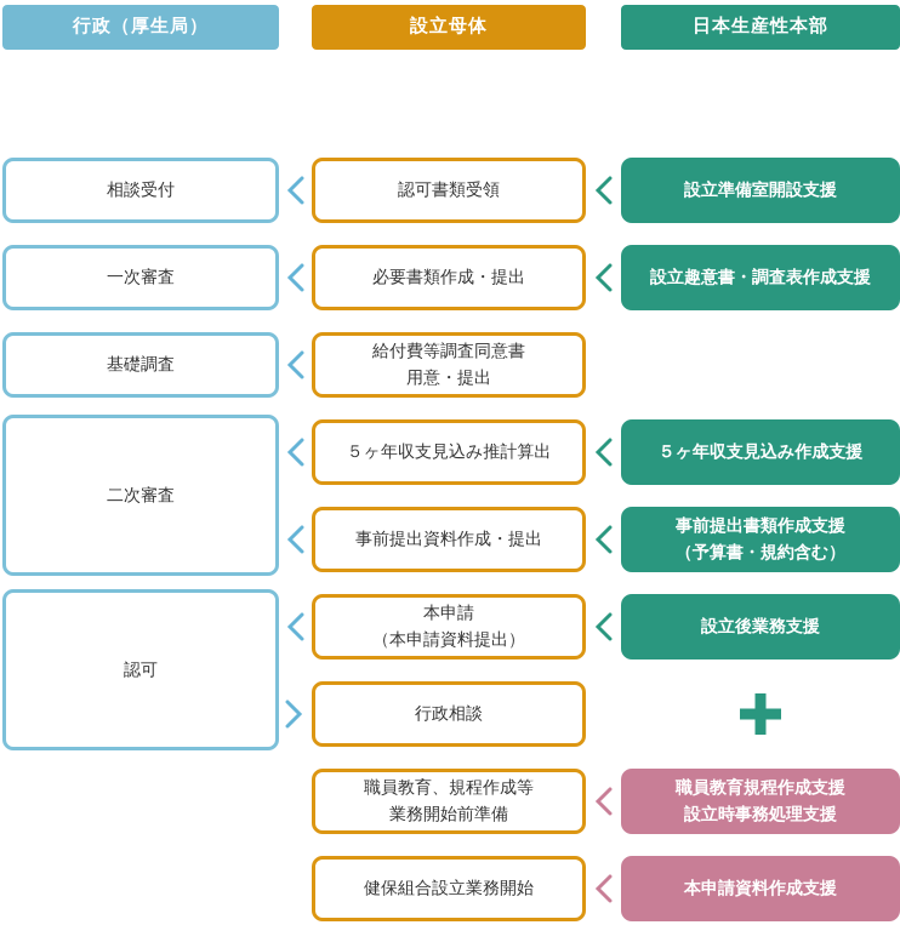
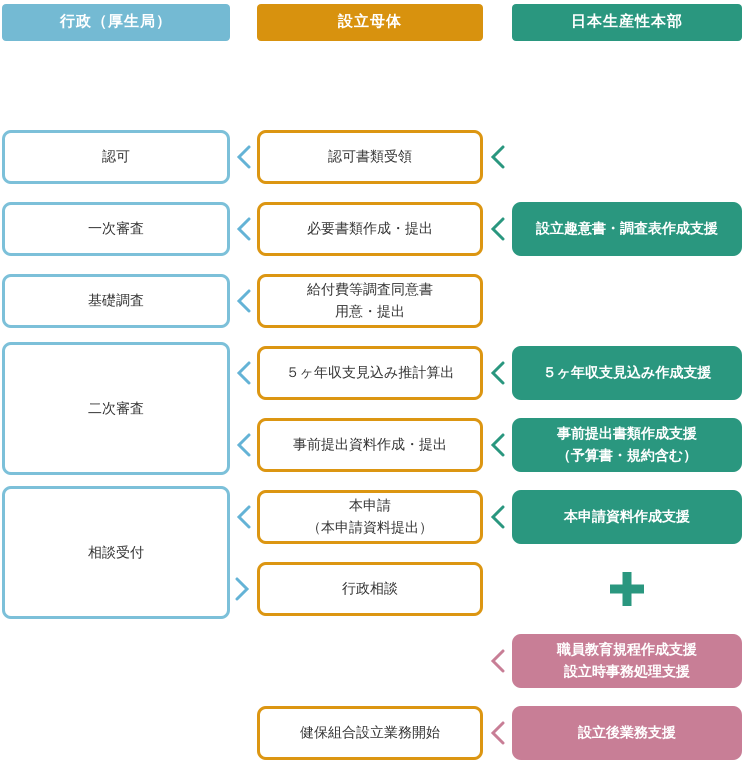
  行政（厚生局）
  設立母体
  日本生産性本部
- 相談受付
+ 認可
  一次審査
  基礎調査
  二次審査
- 認可
+ 相談受付
  認可書類受領
  必要書類作成・提出
  給付費等調査同意書
  用意・提出
  ５ヶ年収支見込み推計算出
  事前提出資料作成・提出
  本申請
  （本申請資料提出）
  行政相談
- 職員教育、規程作成等
- 業務開始前準備
  健保組合設立業務開始
- 設立準備室開設支援
  設立趣意書・調査表作成支援
  ５ヶ年収支見込み作成支援
  事前提出書類作成支援
  （予算書・規約含む）
- 設立後業務支援
+ 本申請資料作成支援
  職員教育規程作成支援
  設立時事務処理支援
- 本申請資料作成支援
+ 設立後業務支援
